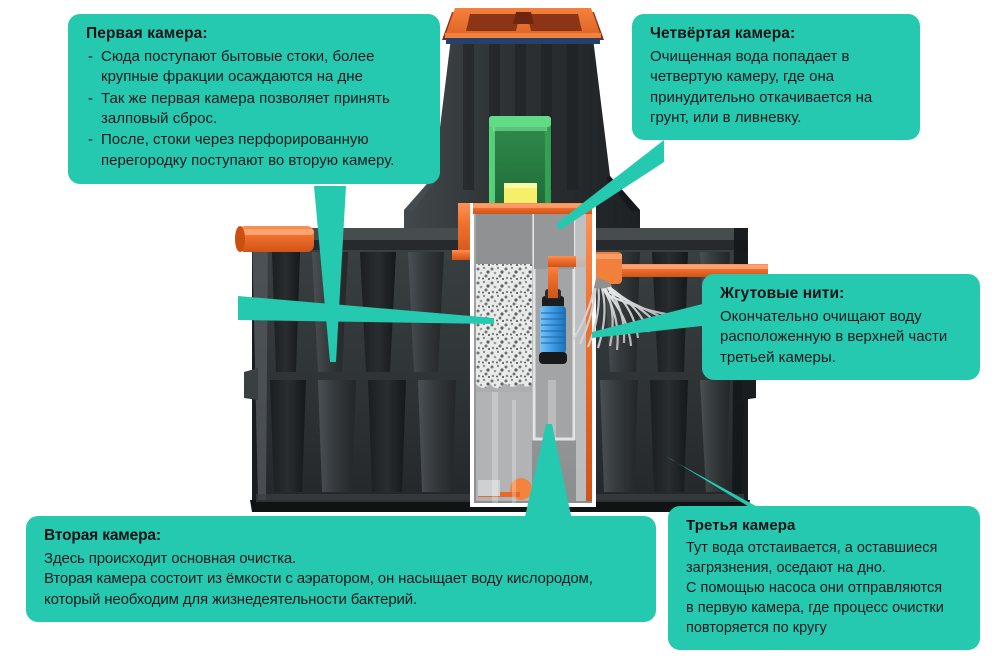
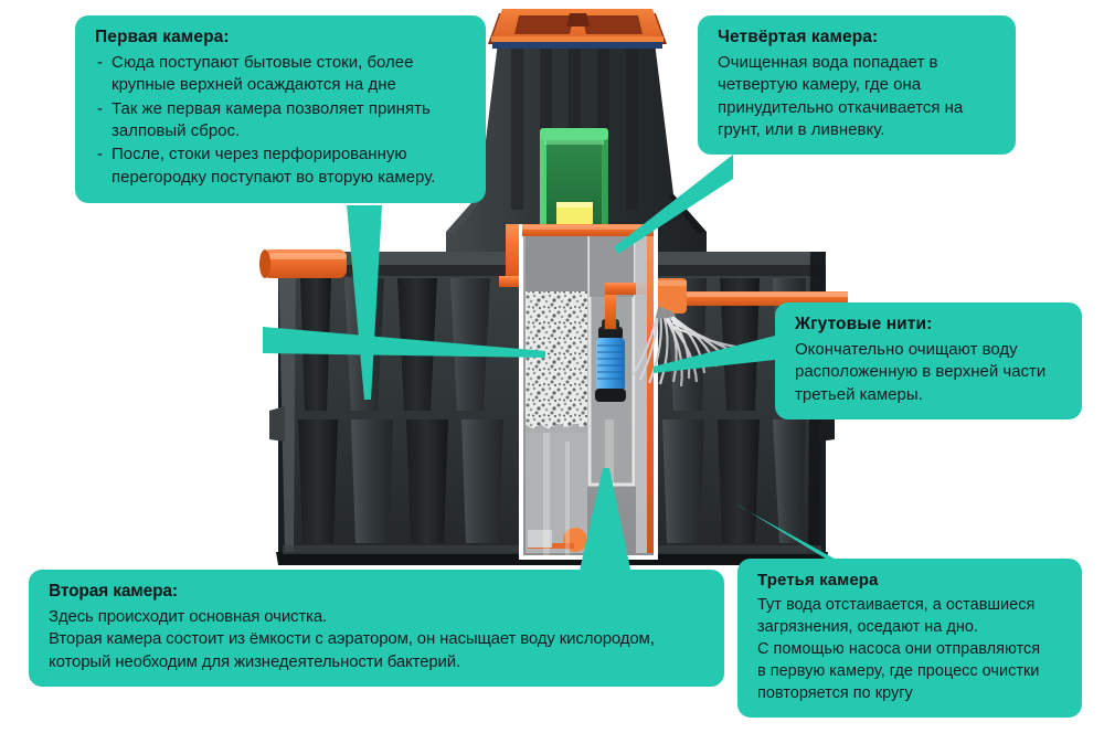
  Первая камера:
- Сюда поступают бытовые стоки, более крупные фракции осаждаются на дне
+ Сюда поступают бытовые стоки, более крупные верхней осаждаются на дне
  Так же первая камера позволяет принять залповый сброс.
  После, стоки через перфорированную перегородку поступают во вторую камеру.
  Четвёртая камера:
  Очищенная вода попадает в
  четвертую камеру, где она
  принудительно откачивается на
  грунт, или в ливневку.
  Жгутовые нити:
  Окончательно очищают воду
  расположенную в верхней части
  третьей камеры.
  Вторая камера:
  Здесь происходит основная очистка.
  Вторая камера состоит из ёмкости с аэратором, он насыщает воду кислородом,
  который необходим для жизнедеятельности бактерий.
  Третья камера
  Тут вода отстаивается, а оставшиеся
  загрязнения, оседают на дно.
  С помощью насоса они отправляются
- в первую камера, где процесс очистки
+ в первую камеру, где процесс очистки
  повторяется по кругу
